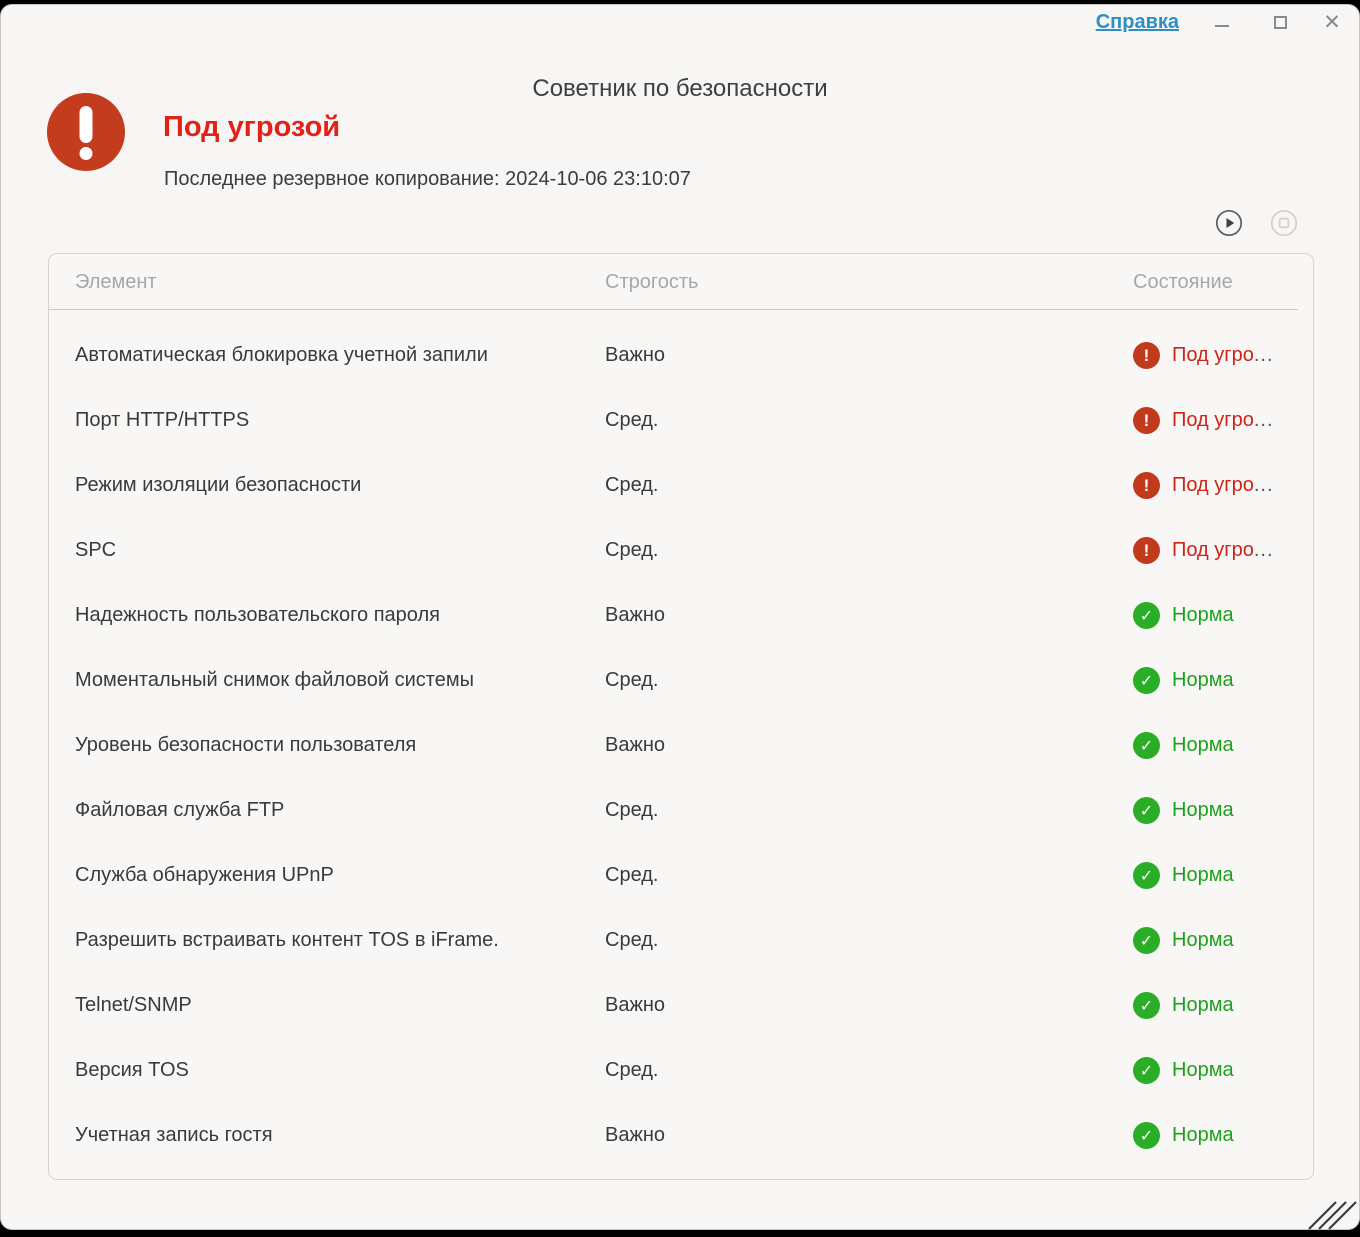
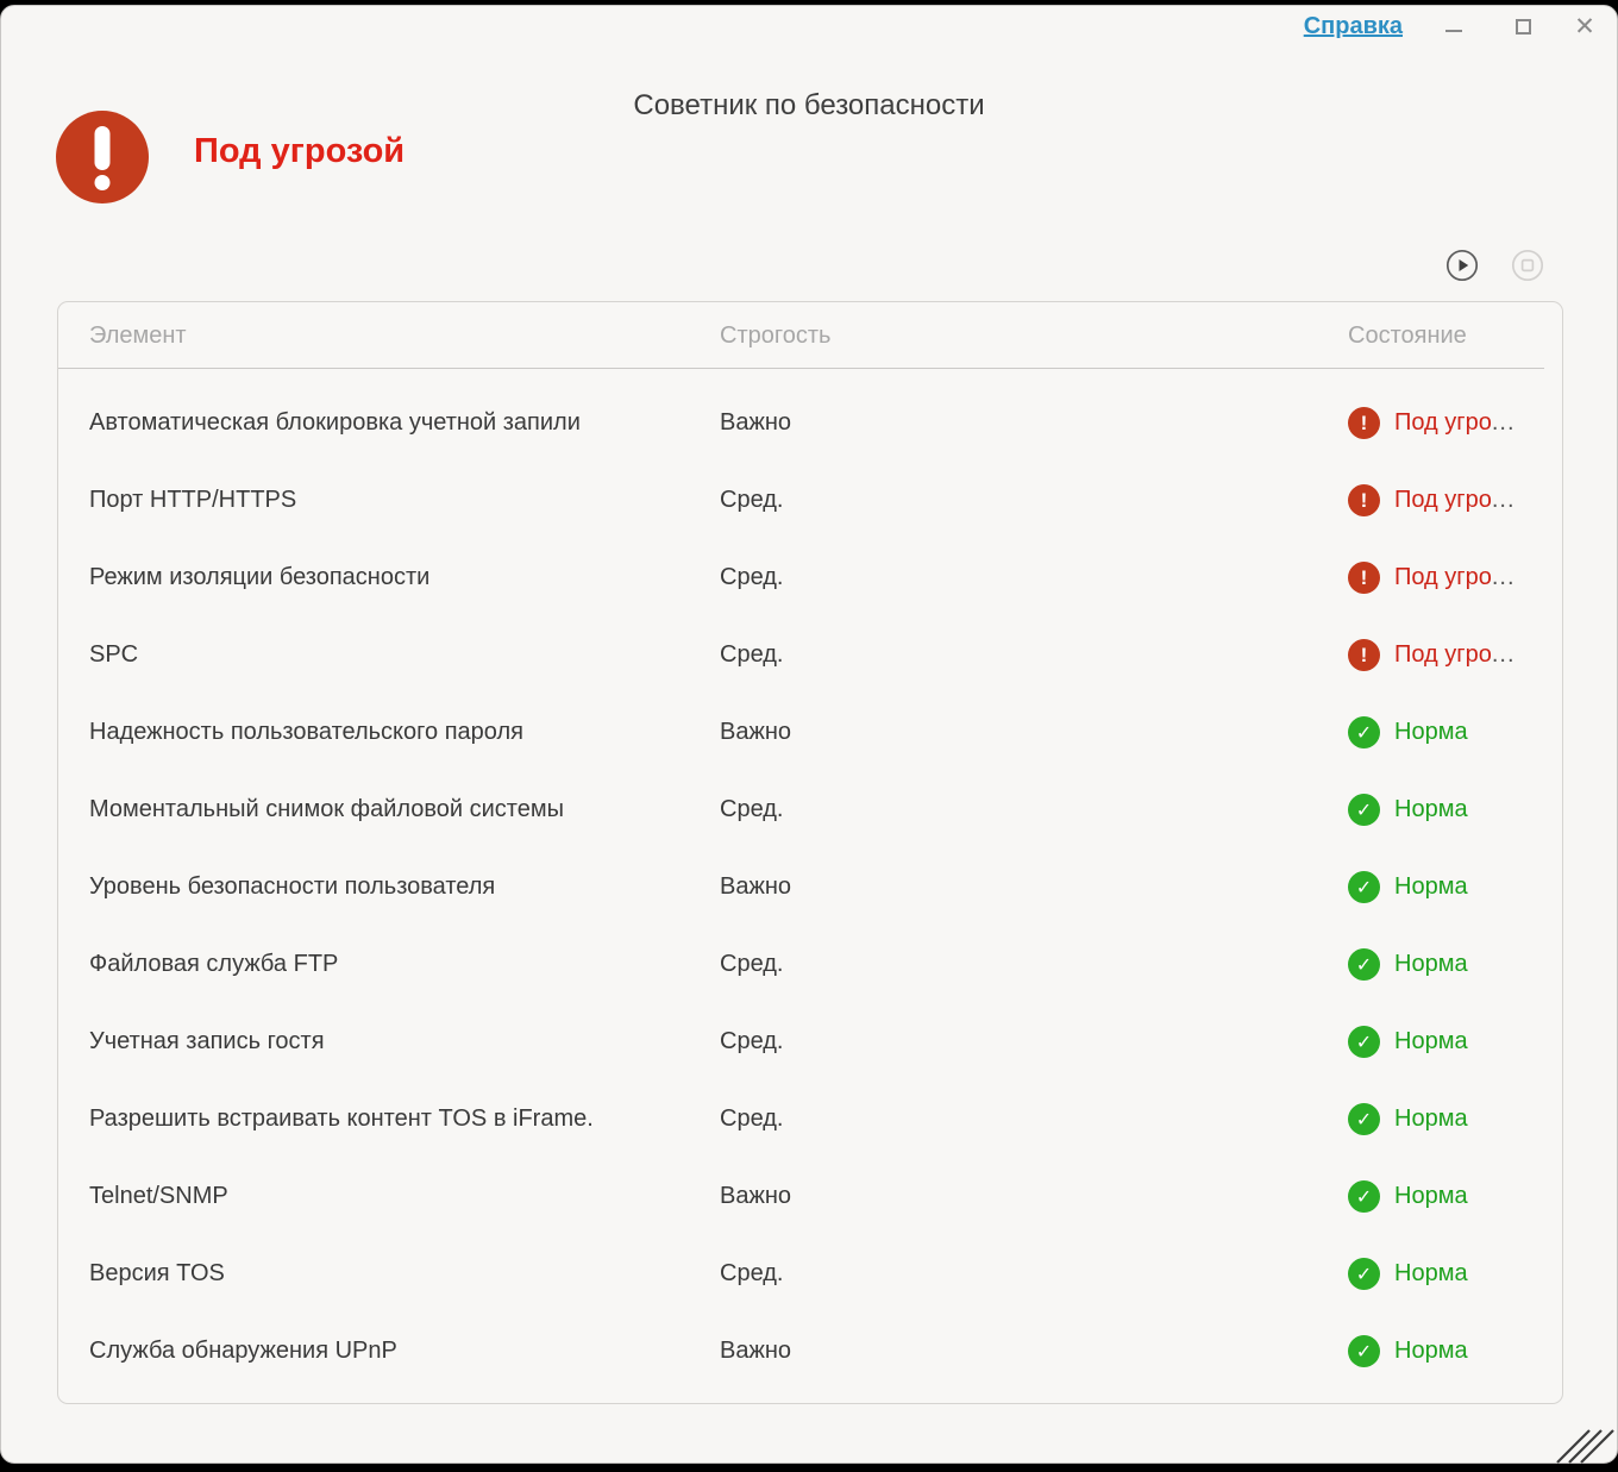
  Справка
  ✕
  Советник по безопасности
  Под угрозой
- Последнее резервное копирование: 2024-10-06 23:10:07
  Элемент
  Строгость
  Состояние
  Автоматическая блокировка учетной запили
  Важно
  !
  Под угро
  ...
  Порт HTTP/HTTPS
  Сред.
  !
  Под угро
  ...
  Режим изоляции безопасности
  Сред.
  !
  Под угро
  ...
  SPC
  Сред.
  !
  Под угро
  ...
  Надежность пользовательского пароля
  Важно
  ✓
  Норма
  Моментальный снимок файловой системы
  Сред.
  ✓
  Норма
  Уровень безопасности пользователя
  Важно
  ✓
  Норма
  Файловая служба FTP
  Сред.
  ✓
  Норма
- Служба обнаружения UPnP
+ Учетная запись гостя
  Сред.
  ✓
  Норма
  Разрешить встраивать контент TOS в iFrame.
  Сред.
  ✓
  Норма
  Telnet/SNMP
  Важно
  ✓
  Норма
  Версия TOS
  Сред.
  ✓
  Норма
- Учетная запись гостя
+ Служба обнаружения UPnP
  Важно
  ✓
  Норма
